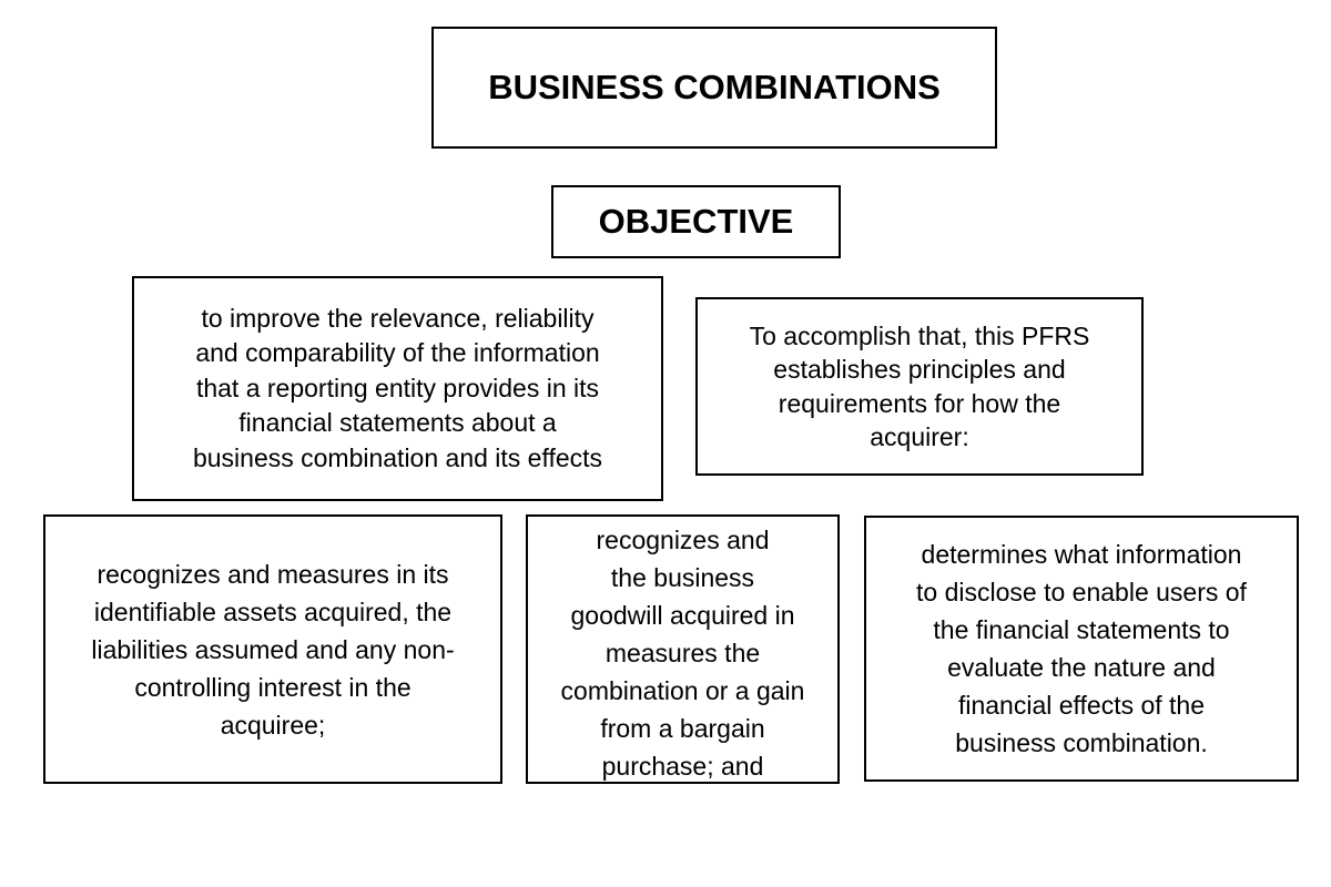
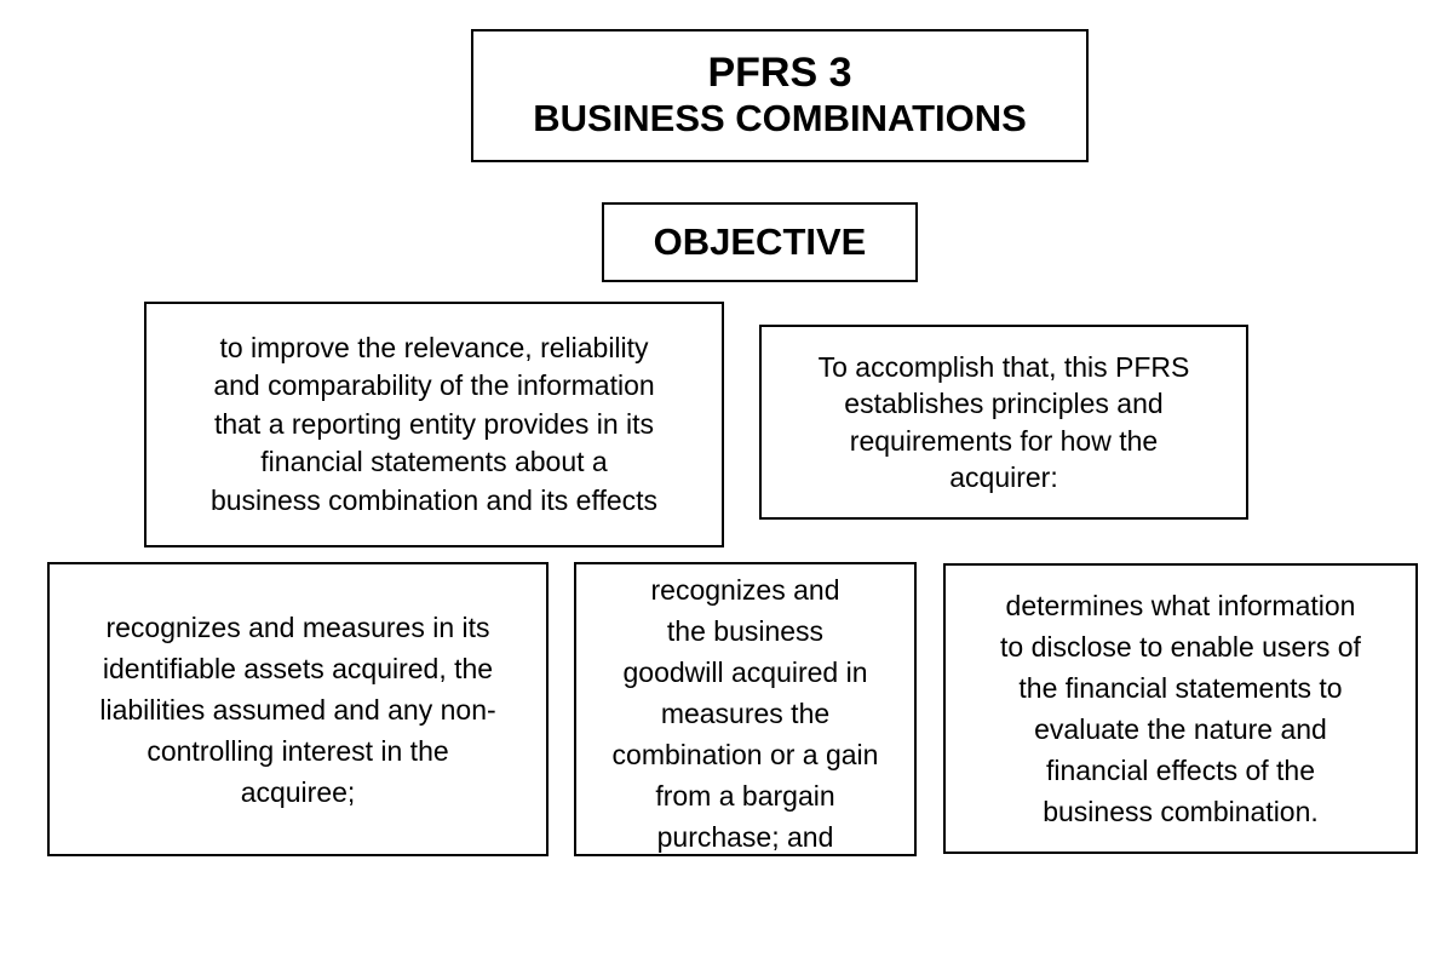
+ PFRS 3
  BUSINESS COMBINATIONS
  OBJECTIVE
  to improve the relevance, reliability
  and comparability of the information
  that a reporting entity provides in its
  financial statements about a
  business combination and its effects
  To accomplish that, this PFRS
  establishes principles and
  requirements for how the
  acquirer:
  recognizes and measures in its
  identifiable assets acquired, the
  liabilities assumed and any non-
  controlling interest in the
  acquiree;
  recognizes and
  the business
  goodwill acquired in
  measures the
  combination or a gain
  from a bargain
  purchase; and
  determines what information
  to disclose to enable users of
  the financial statements to
  evaluate the nature and
  financial effects of the
  business combination.
